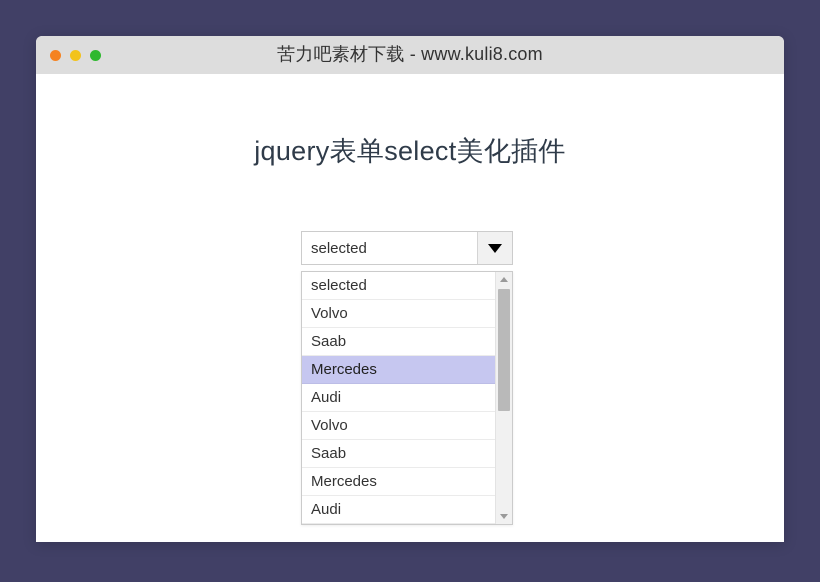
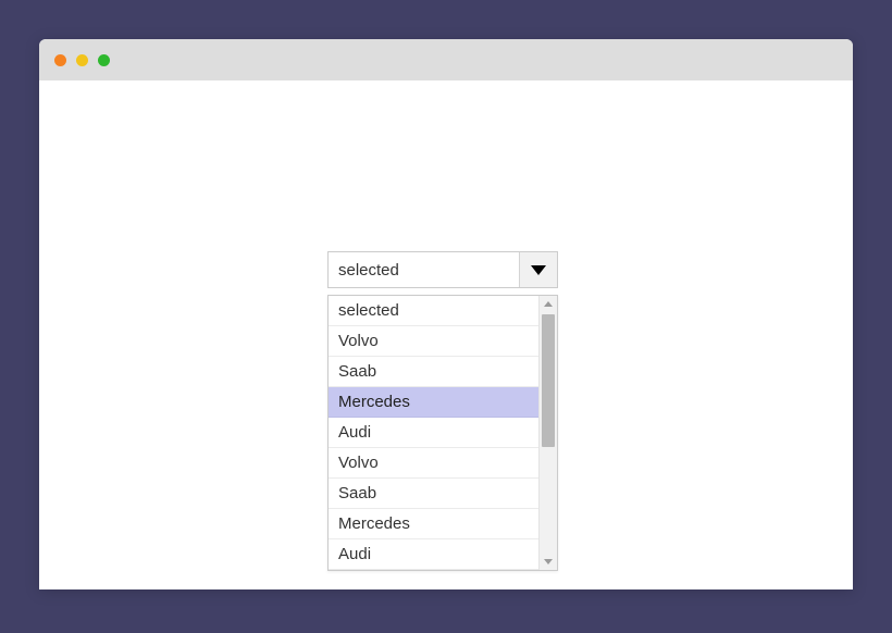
- 苦力吧素材下载 - www.kuli8.com
- jquery表单select美化插件
  selected
  selected
  Volvo
  Saab
  Mercedes
  Audi
  Volvo
  Saab
  Mercedes
  Audi
